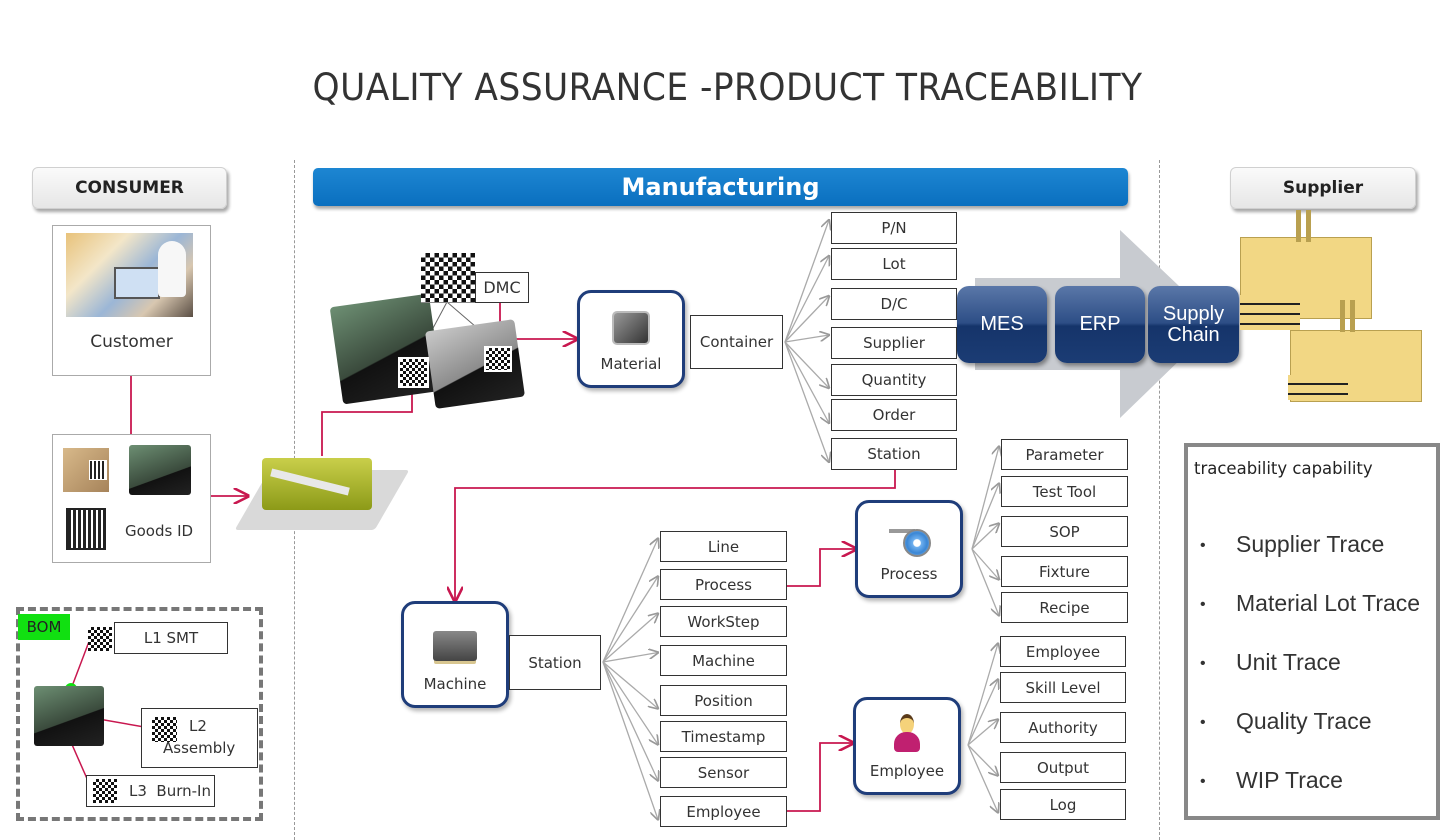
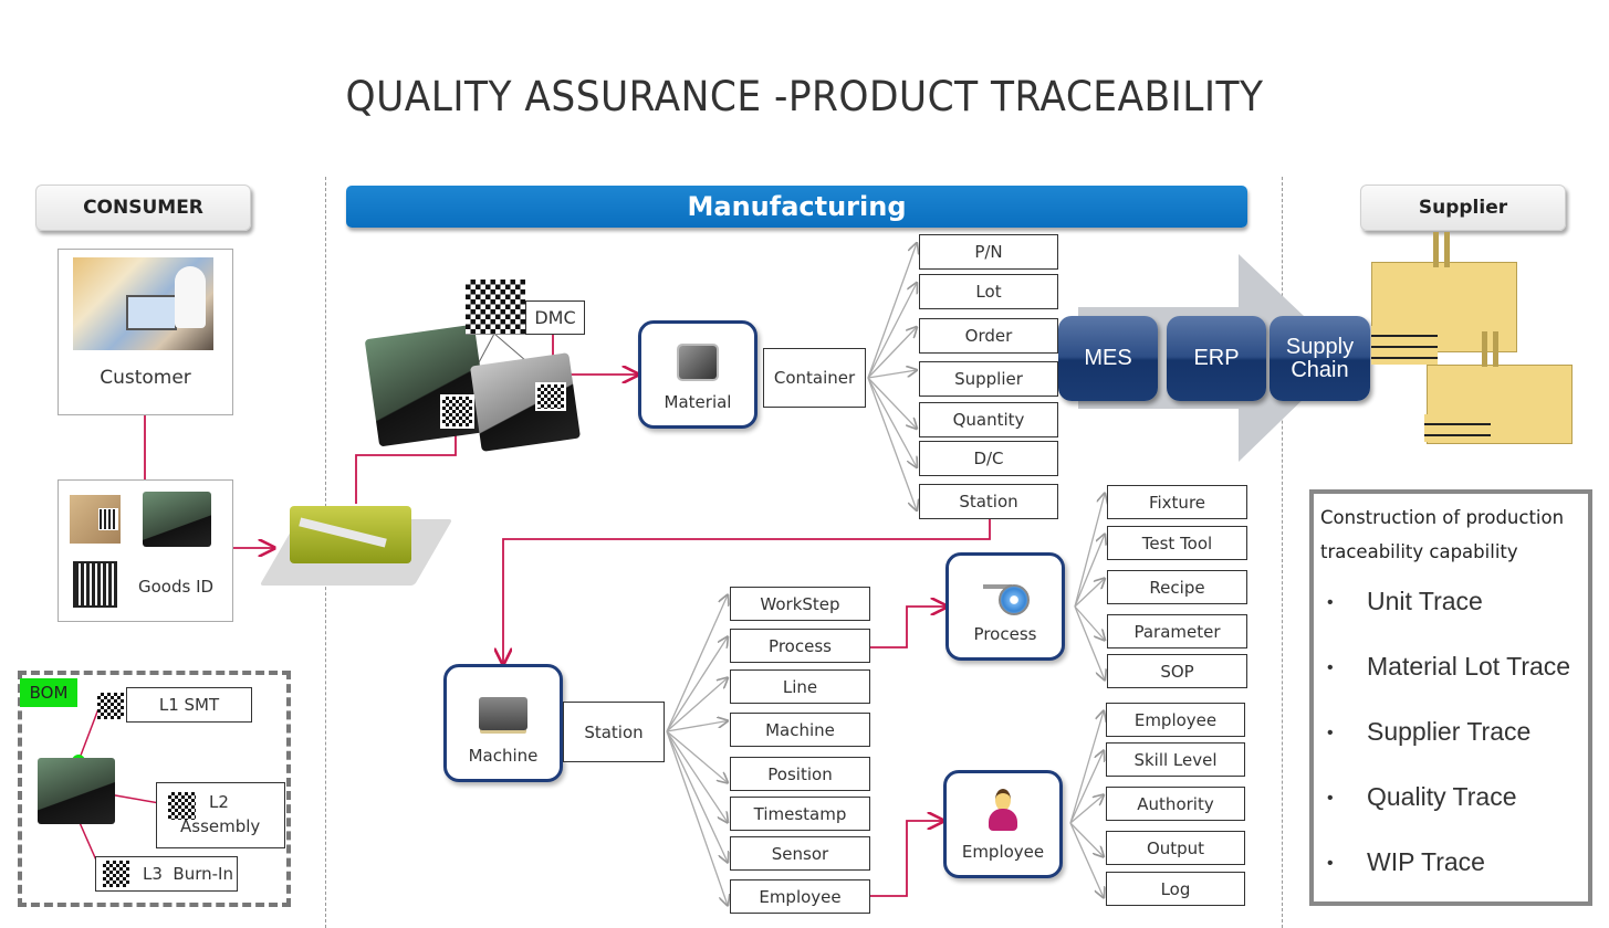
  QUALITY ASSURANCE -PRODUCT TRACEABILITY
  CONSUMER
  Manufacturing
  Supplier
  Customer
  Goods ID
  BOM
  L1 SMT
  L2
  Assembly
  L3 Burn-In
  DMC
  Material
  Container
  P/N
  Lot
- D/C
+ Order
  Supplier
  Quantity
- Order
+ D/C
  Station
  MES
  ERP
  Supply
  Chain
  Machine
  Station
- Line
+ WorkStep
  Process
- WorkStep
+ Line
  Machine
  Position
  Timestamp
  Sensor
  Employee
  Process
- Parameter
+ Fixture
  Test Tool
- SOP
+ Recipe
- Fixture
+ Parameter
- Recipe
+ SOP
  Employee
  Employee
  Skill Level
  Authority
  Output
  Log
+ Construction of production
  traceability capability
- • Supplier Trace
+ • Unit Trace
  • Material Lot Trace
- • Unit Trace
+ • Supplier Trace
  • Quality Trace
  • WIP Trace
